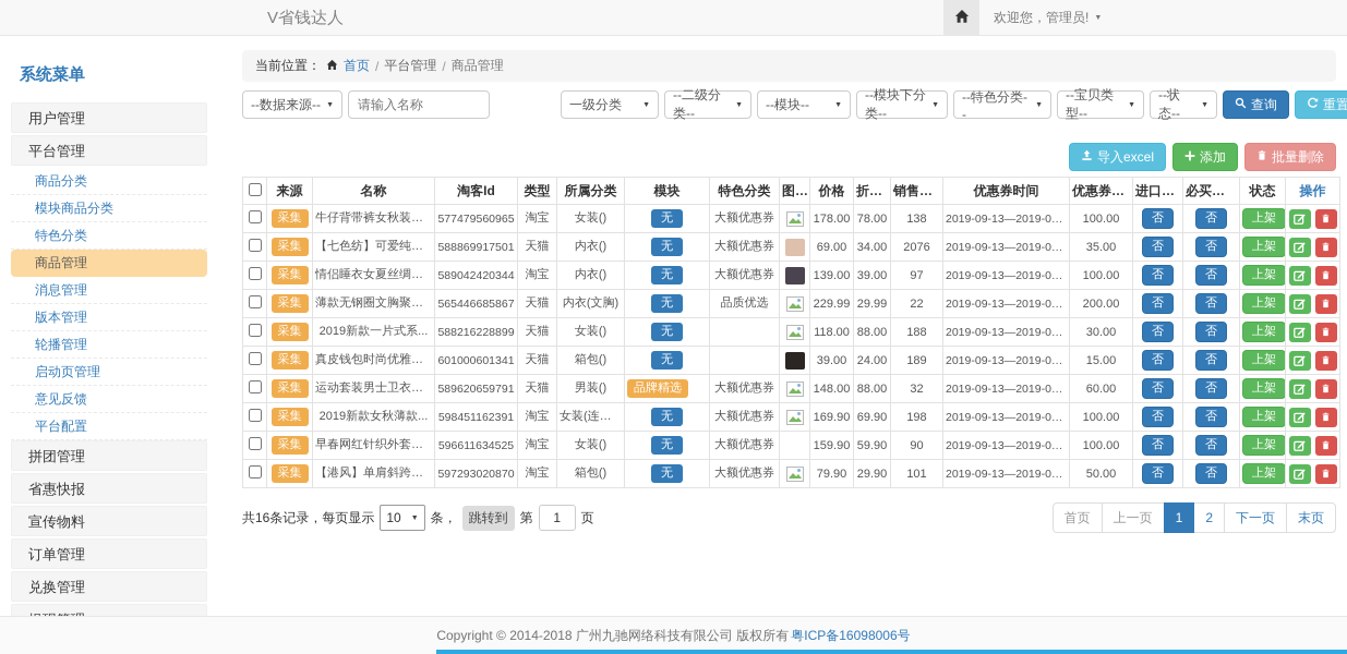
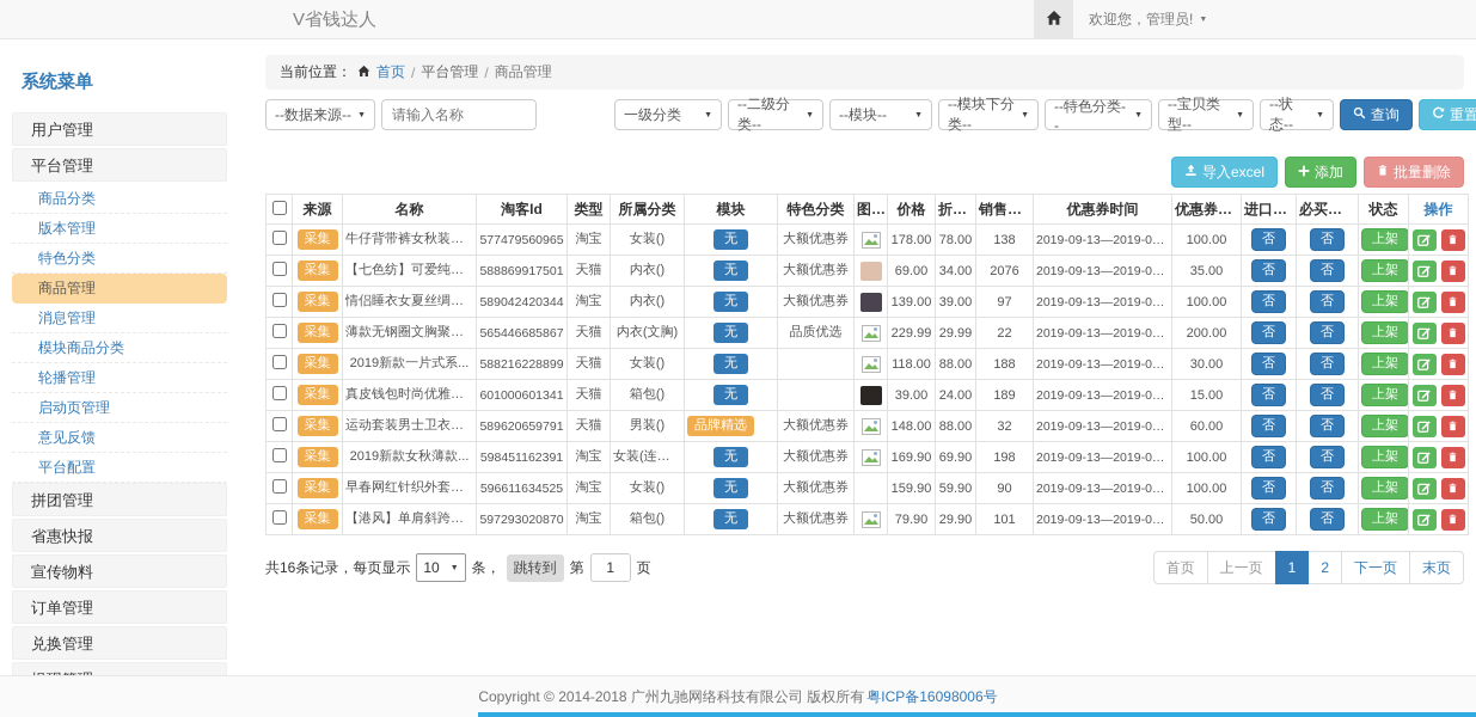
  V省钱达人
  欢迎您，管理员!
  系统菜单
  用户管理
  平台管理
  商品分类
- 模块商品分类
+ 版本管理
  特色分类
  商品管理
  消息管理
- 版本管理
+ 模块商品分类
  轮播管理
  启动页管理
  意见反馈
  平台配置
  拼团管理
  省惠快报
  宣传物料
  订单管理
  兑换管理
  当前位置：
  首页
  /
  平台管理
  /
  商品管理
  --数据来源--
  请输入名称
  一级分类
  --二级分类--
  --模块--
  --模块下分类--
  --特色分类--
  --宝贝类型--
  --状态--
  查询
  重置
  导入excel
  添加
  批量删除
  	来源	名称	淘客Id	类型	所属分类	模块	特色分类	图标	价格	折后价	销售数量	优惠券时间	优惠券金额	进口优选	必买清单	状态	操作
  	采集	牛仔背带裤女秋装减龄	577479560965	淘宝	女装()	无	大额优惠券		178.00	78.00	138	2019-09-13—2019-09-1	100.00	否	否	上架
  	采集	【七色纺】可爱纯棉家	588869917501	天猫	内衣()	无	大额优惠券		69.00	34.00	2076	2019-09-13—2019-09-1	35.00	否	否	上架
  	采集	情侣睡衣女夏丝绸男士	589042420344	淘宝	内衣()	无	大额优惠券		139.00	39.00	97	2019-09-13—2019-09-2	100.00	否	否	上架
  	采集	薄款无钢圈文胸聚拢性	565446685867	天猫	内衣(文胸)	无	品质优选		229.99	29.99	22	2019-09-13—2019-09-1	200.00	否	否	上架
  	采集	2019新款一片式系...	588216228899	天猫	女装()	无			118.00	88.00	188	2019-09-13—2019-09-1	30.00	否	否	上架
  	采集	真皮钱包时尚优雅女士	601000601341	天猫	箱包()	无			39.00	24.00	189	2019-09-13—2019-09-2	15.00	否	否	上架
  	采集	运动套装男士卫衣初秋	589620659791	天猫	男装()	品牌精选 上	大额优惠券		148.00	88.00	32	2019-09-13—2019-09-1	60.00	否	否	上架
  	采集	2019新款女秋薄款...	598451162391	淘宝	女装(连衣裙	无	大额优惠券		169.90	69.90	198	2019-09-13—2019-09-1	100.00	否	否	上架
  	采集	早春网红针织外套女春	596611634525	淘宝	女装()	无	大额优惠券		159.90	59.90	90	2019-09-13—2019-09-1	100.00	否	否	上架
  	采集	【港风】单肩斜跨链条	597293020870	淘宝	箱包()	无	大额优惠券		79.90	29.90	101	2019-09-13—2019-09-1	50.00	否	否	上架
  共16条记录，每页显示
  10
  条，
  跳转到
  第
  1
  页
  首页
  上一页
  1
  2
  下一页
  末页
  Copyright © 2014-2018 广州九驰网络科技有限公司 版权所有
  粤ICP备16098006号
